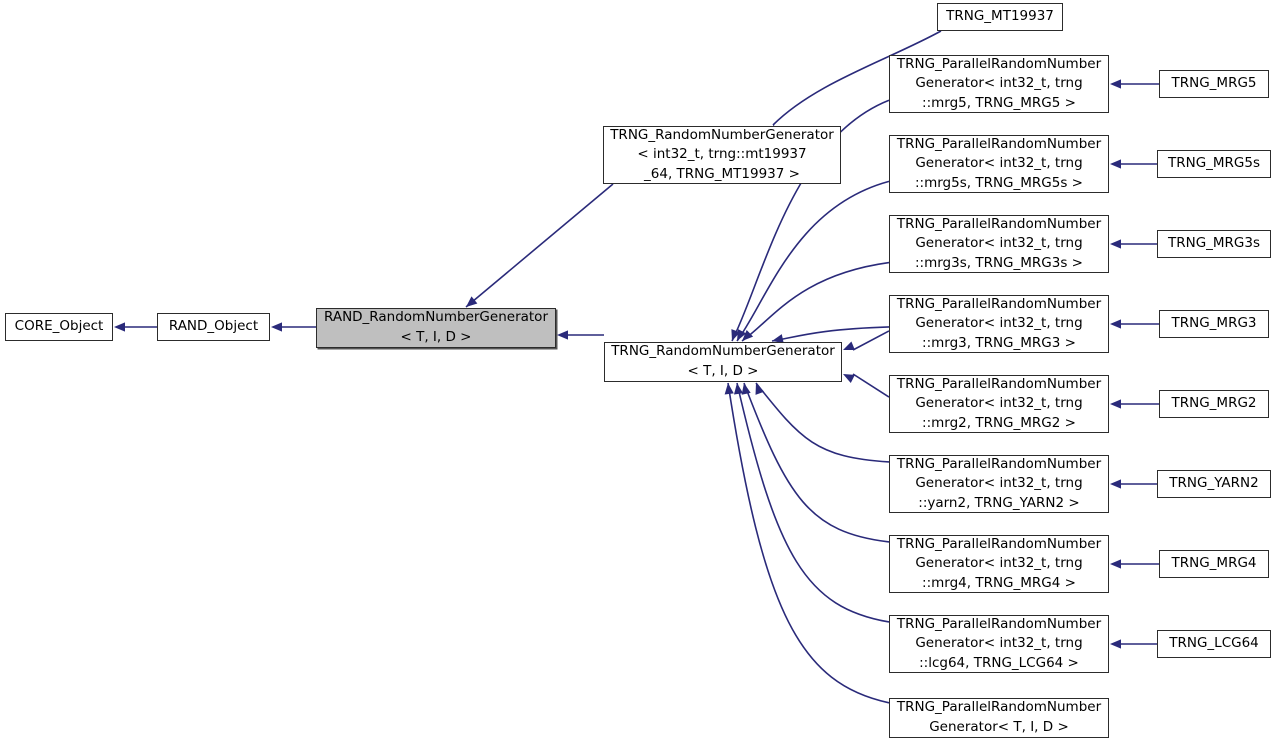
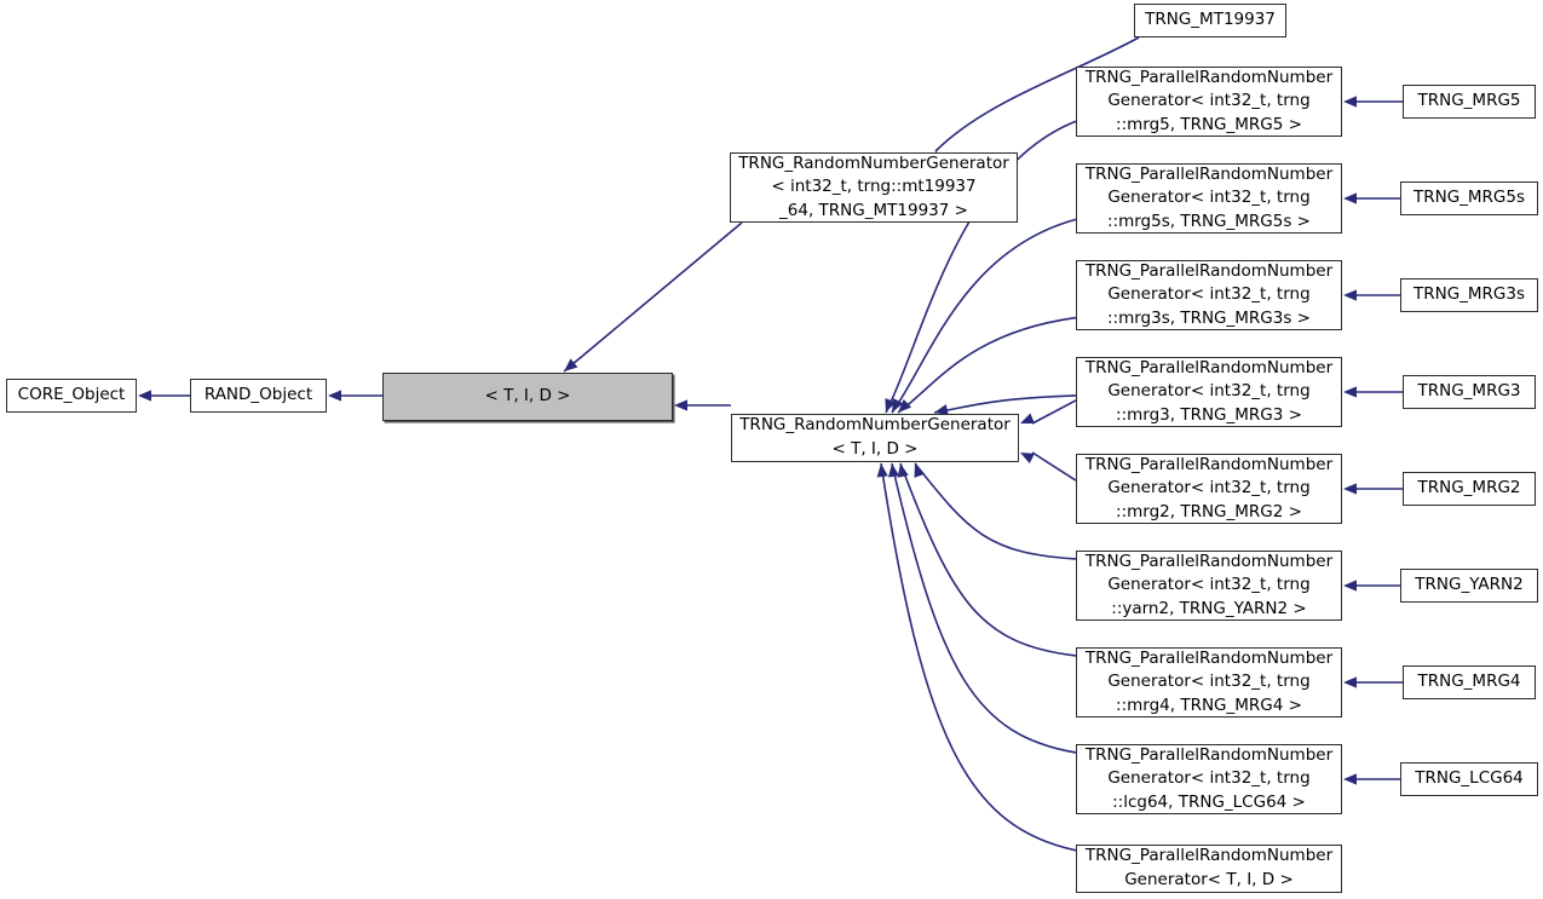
  CORE_Object
  RAND_Object
- RAND_RandomNumberGenerator
  < T, I, D >
  TRNG_RandomNumberGenerator
  < int32_t, trng::mt19937
  _64, TRNG_MT19937 >
  TRNG_RandomNumberGenerator
  < T, I, D >
  TRNG_ParallelRandomNumber
  Generator< int32_t, trng
  ::mrg5, TRNG_MRG5 >
  TRNG_ParallelRandomNumber
  Generator< int32_t, trng
  ::mrg5s, TRNG_MRG5s >
  TRNG_ParallelRandomNumber
  Generator< int32_t, trng
  ::mrg3s, TRNG_MRG3s >
  TRNG_ParallelRandomNumber
  Generator< int32_t, trng
  ::mrg3, TRNG_MRG3 >
  TRNG_ParallelRandomNumber
  Generator< int32_t, trng
  ::mrg2, TRNG_MRG2 >
  TRNG_ParallelRandomNumber
  Generator< int32_t, trng
  ::yarn2, TRNG_YARN2 >
  TRNG_ParallelRandomNumber
  Generator< int32_t, trng
  ::mrg4, TRNG_MRG4 >
  TRNG_ParallelRandomNumber
  Generator< int32_t, trng
  ::lcg64, TRNG_LCG64 >
  TRNG_ParallelRandomNumber
  Generator< T, I, D >
  TRNG_MT19937
  TRNG_MRG5
  TRNG_MRG5s
  TRNG_MRG3s
  TRNG_MRG3
  TRNG_MRG2
  TRNG_YARN2
  TRNG_MRG4
  TRNG_LCG64
